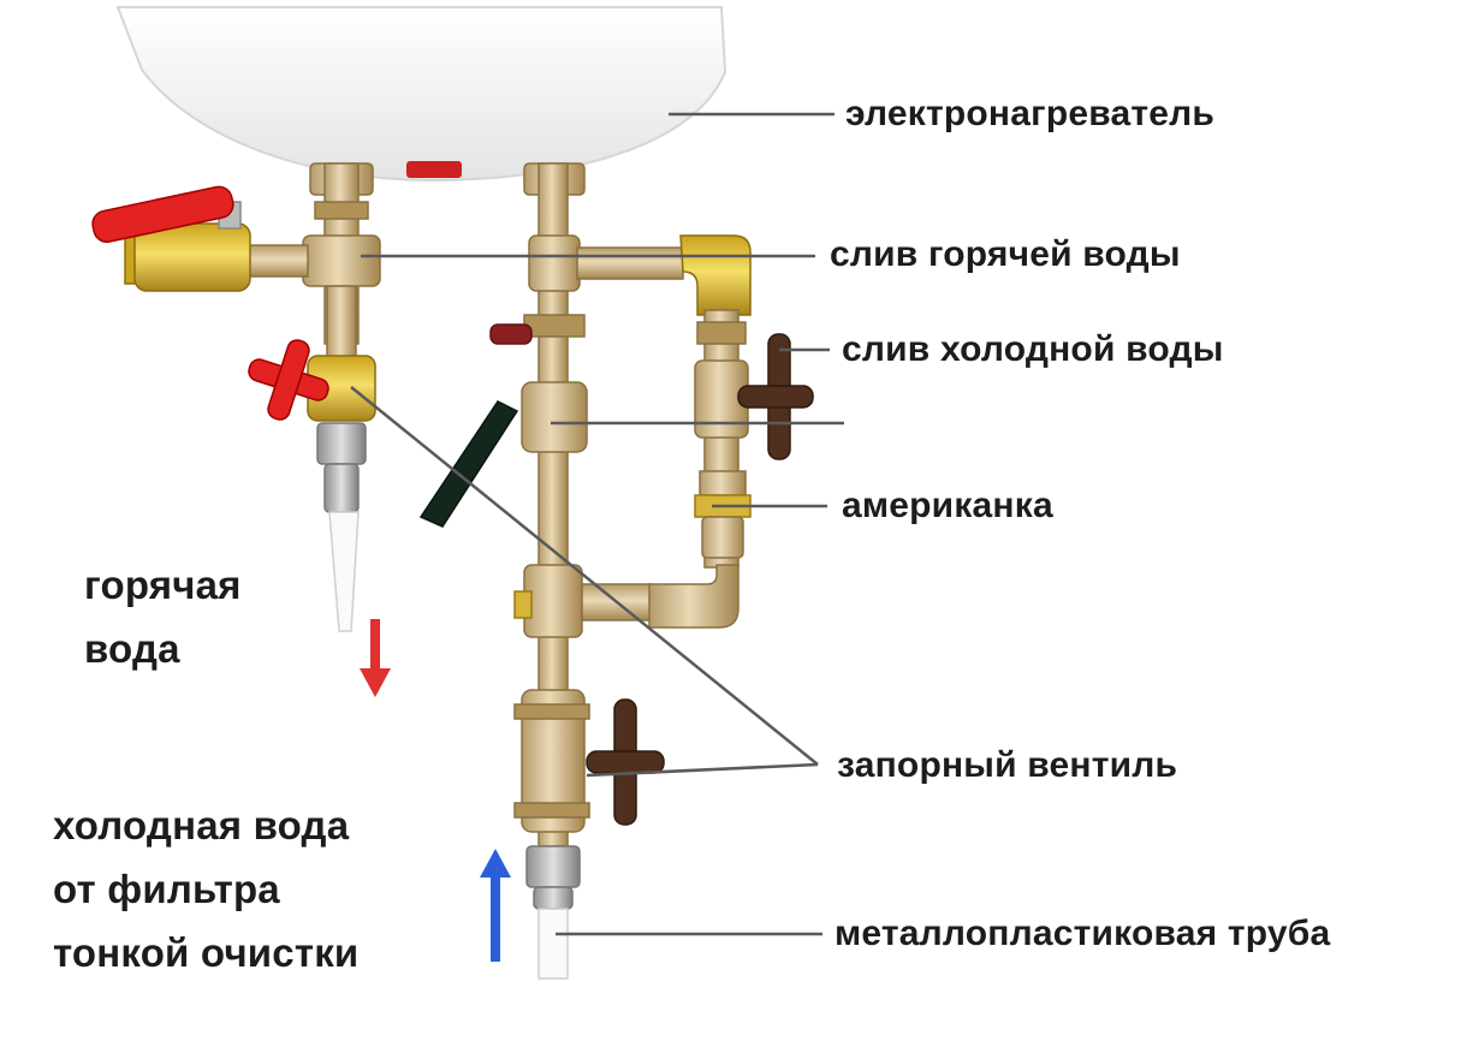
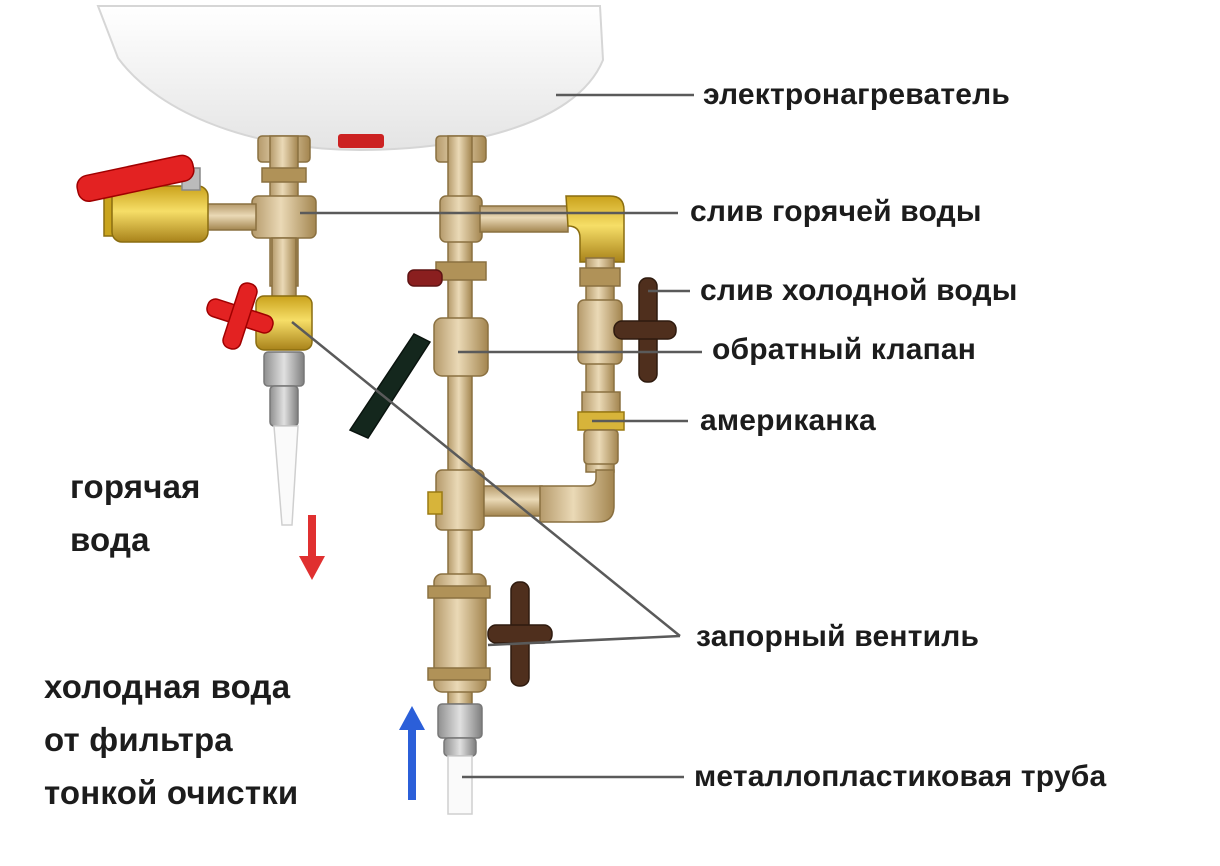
  электронагреватель
  слив горячей воды
  слив холодной воды
+ обратный клапан
  американка
  запорный вентиль
  металлопластиковая труба
  горячая
  вода
  холодная вода
  от фильтра
  тонкой очистки
